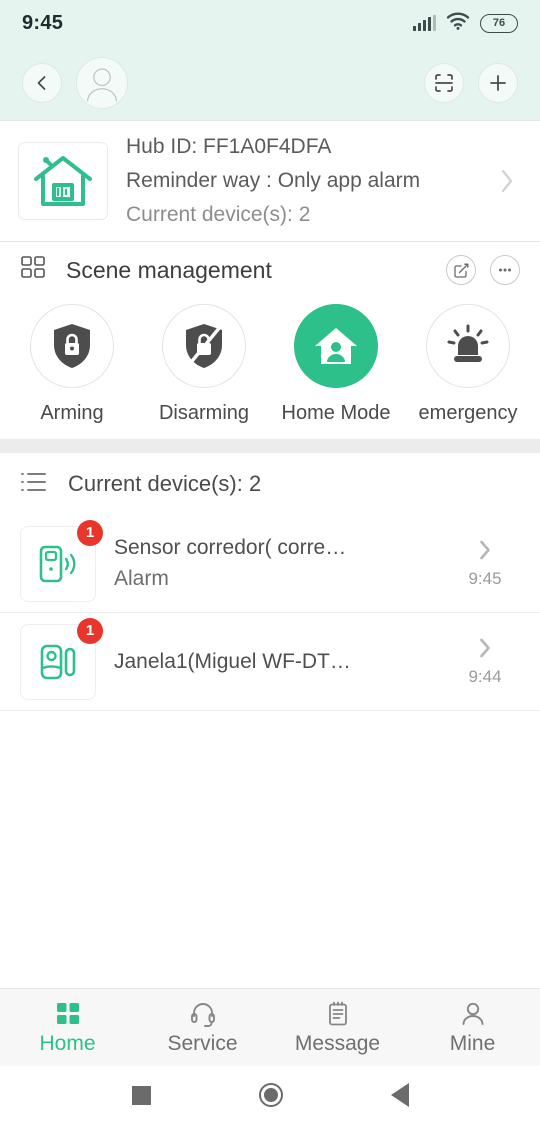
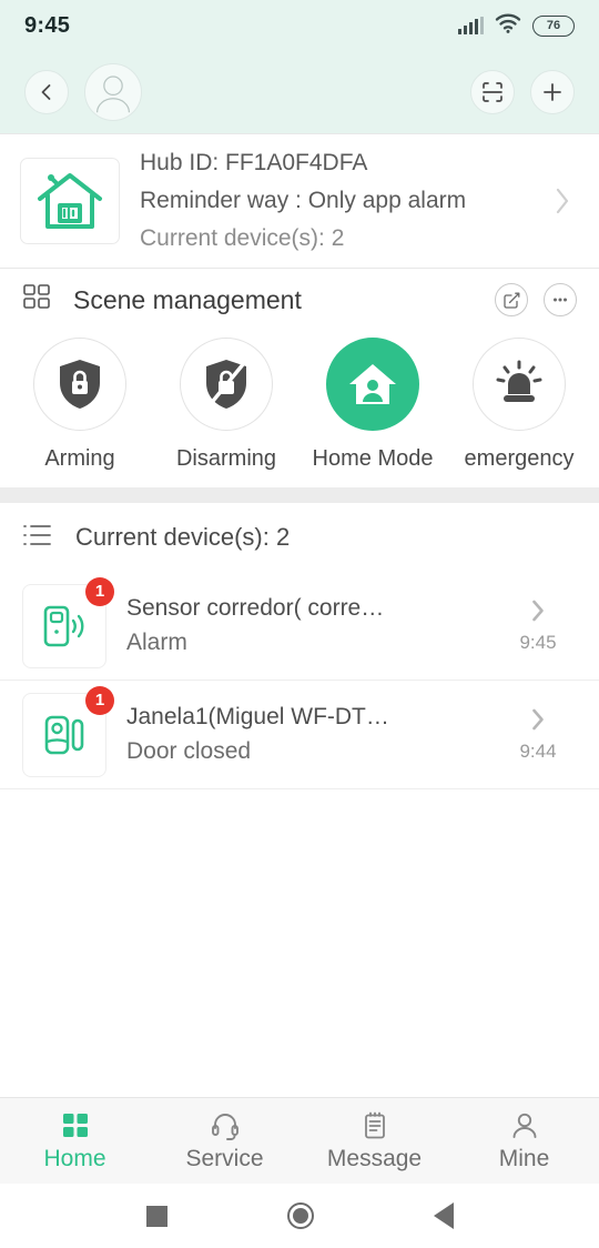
  9:45
  76
  Hub ID: FF1A0F4DFA
  Reminder way : Only app alarm
  Current device(s): 2
  Scene management
  Arming
  Disarming
  Home Mode
  emergency
  Current device(s): 2
  1
  Sensor corredor( corre…
  Alarm
  9:45
  1
  Janela1(Miguel WF-DT…
+ Door closed
  9:44
  Home
  Service
  Message
  Mine
